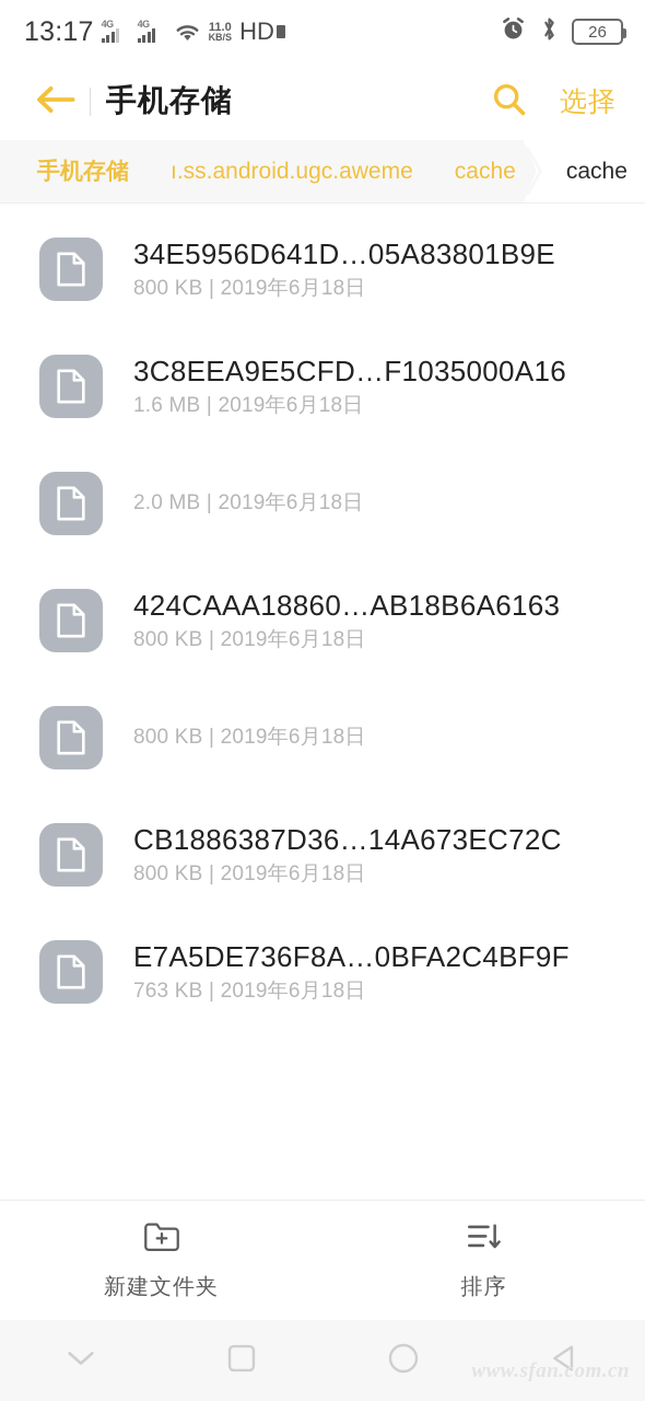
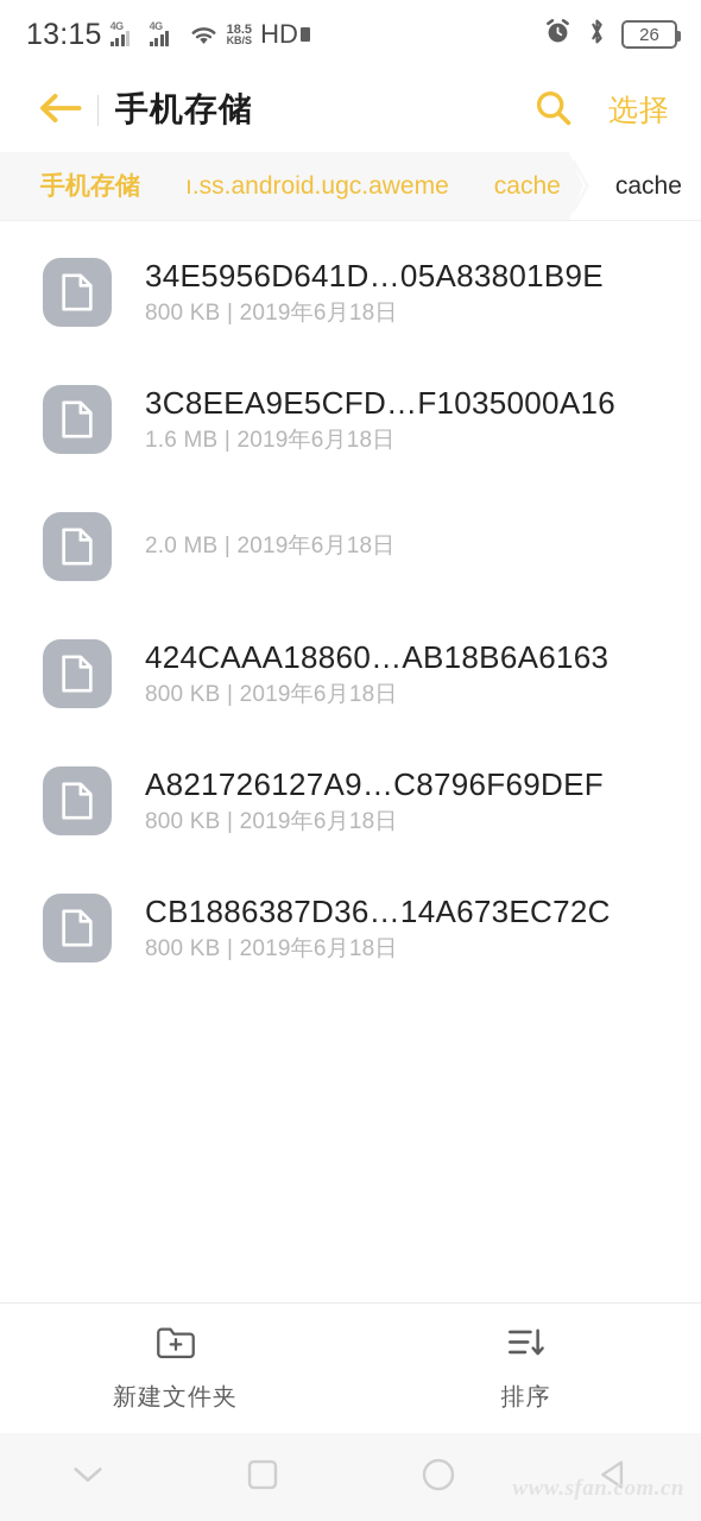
- 13:17
+ 13:15
  4G
  4G
- 11.0
+ 18.5
  KB/S
  HD
  26
  手机存储
  选择
  手机存储
  ı.ss.android.ugc.aweme
  cache
  cache
  34E5956D641D…05A83801B9E
  800 KB | 2019年6月18日
  3C8EEA9E5CFD…F1035000A16
  1.6 MB | 2019年6月18日
  2.0 MB | 2019年6月18日
  424CAAA18860…AB18B6A6163
  800 KB | 2019年6月18日
+ A821726127A9…C8796F69DEF
  800 KB | 2019年6月18日
  CB1886387D36…14A673EC72C
  800 KB | 2019年6月18日
- E7A5DE736F8A…0BFA2C4BF9F
- 763 KB | 2019年6月18日
  新建文件夹
  排序
  www.sfan.com.cn
